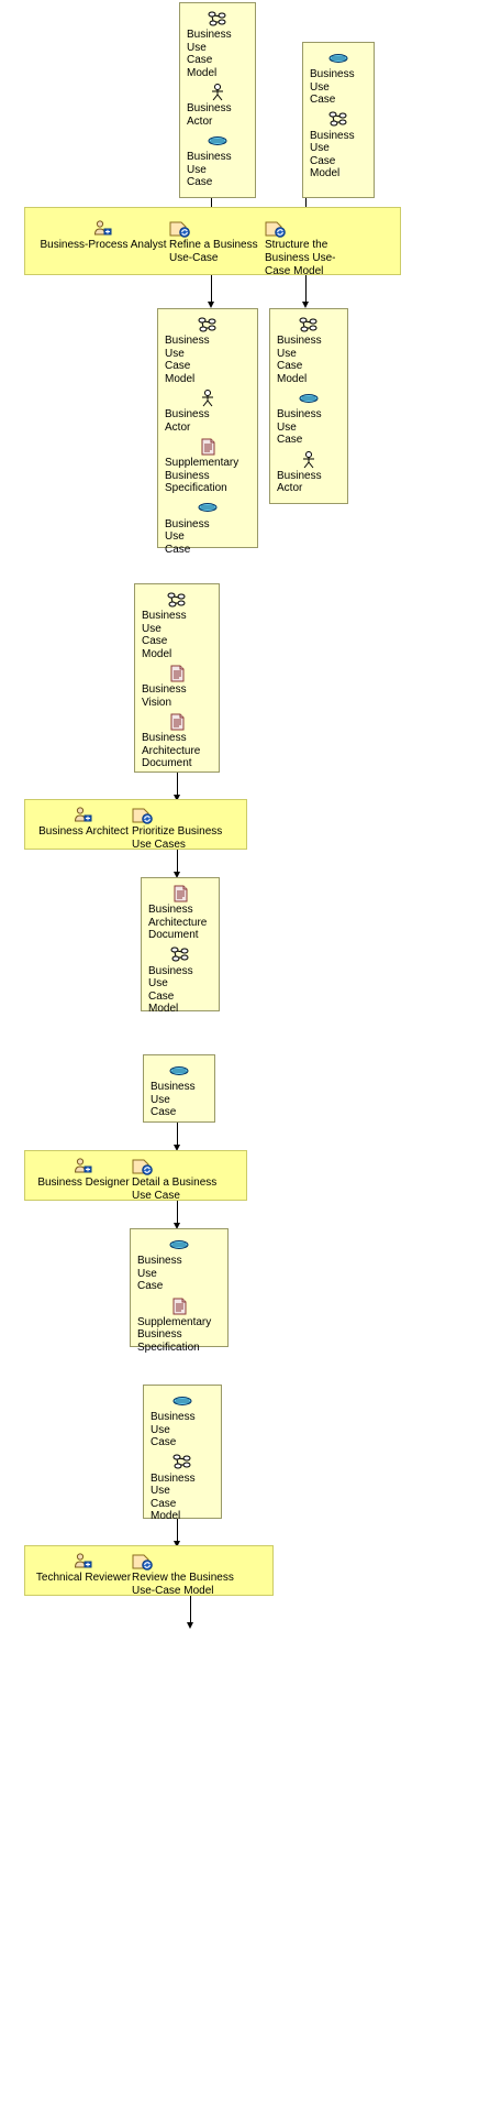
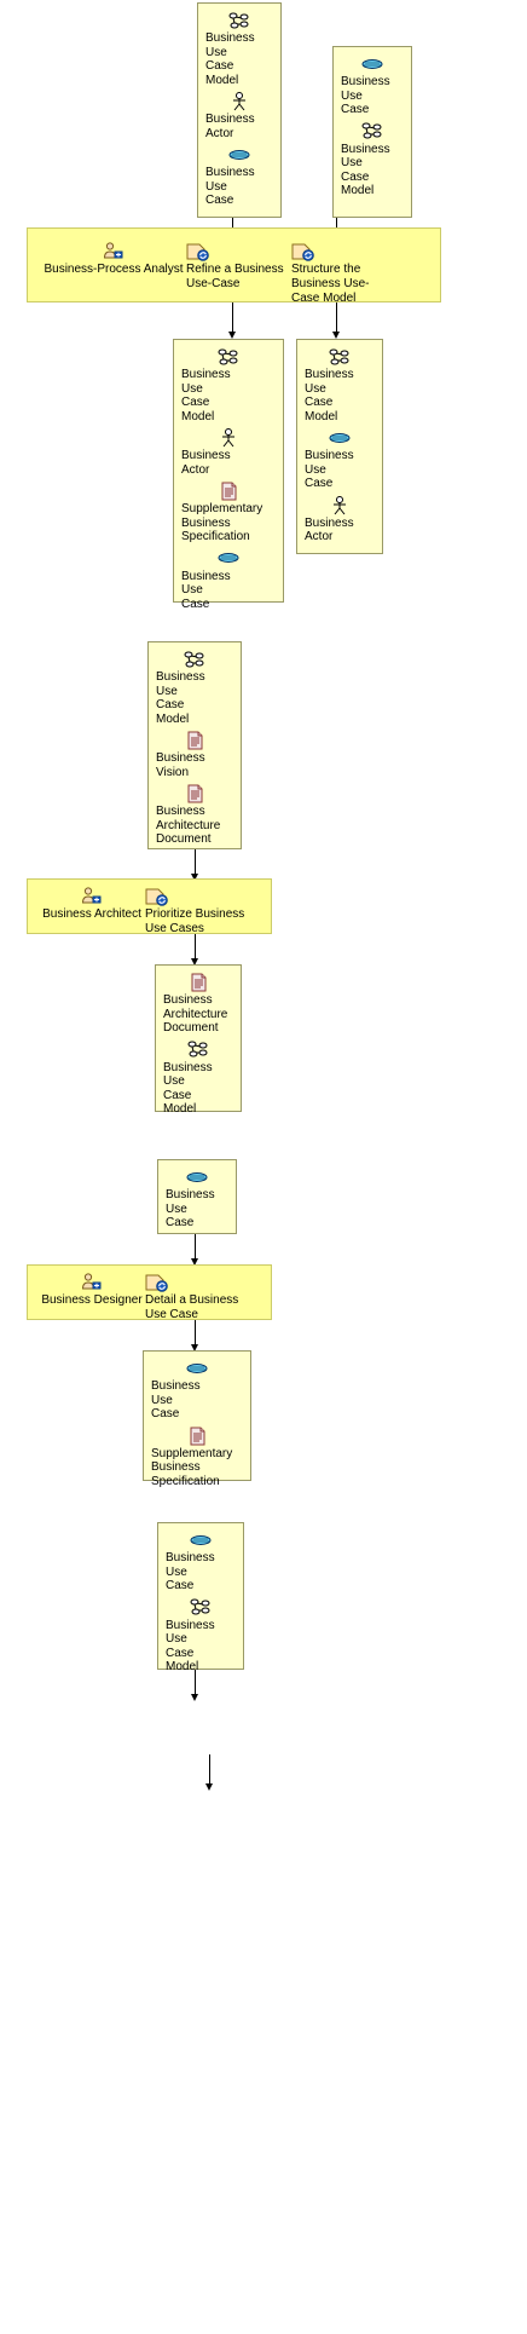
  Business
  Use
  Case
  Model
  Business
  Actor
  Business
  Use
  Case
  Business
  Use
  Case
  Business
  Use
  Case
  Model
  Business-Process Analyst
  Refine a Business
  Use-Case
  Structure the
  Business Use-
  Case Model
  Business
  Use
  Case
  Model
  Business
  Actor
  Supplementary
  Business
  Specification
  Business
  Use
  Case
  Business
  Use
  Case
  Model
  Business
  Use
  Case
  Business
  Actor
  Business
  Use
  Case
  Model
  Business
  Vision
  Business
  Architecture
  Document
  Business Architect
  Prioritize Business
  Use Cases
  Business
  Architecture
  Document
  Business
  Use
  Case
  Model
  Business
  Use
  Case
  Business Designer
  Detail a Business
  Use Case
  Business
  Use
  Case
  Supplementary
  Business
  Specification
  Business
  Use
  Case
  Business
  Use
  Case
  Model
- Technical Reviewer
- Review the Business
- Use-Case Model
